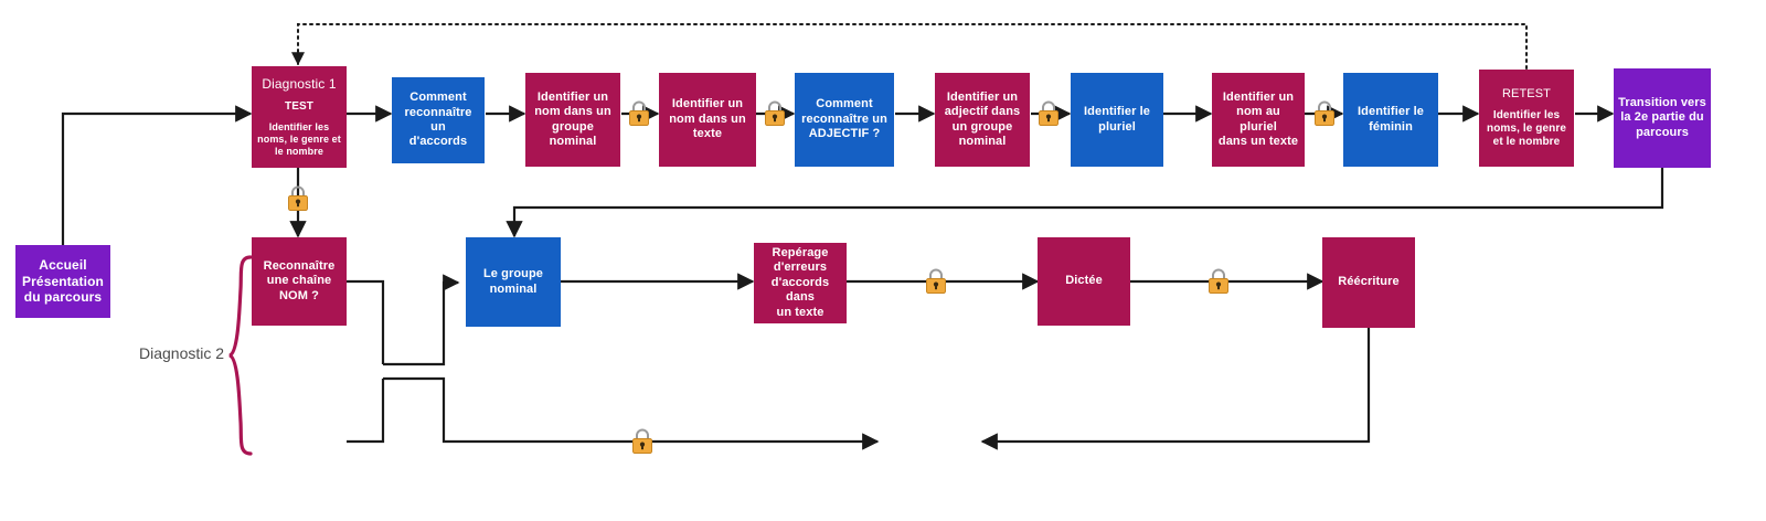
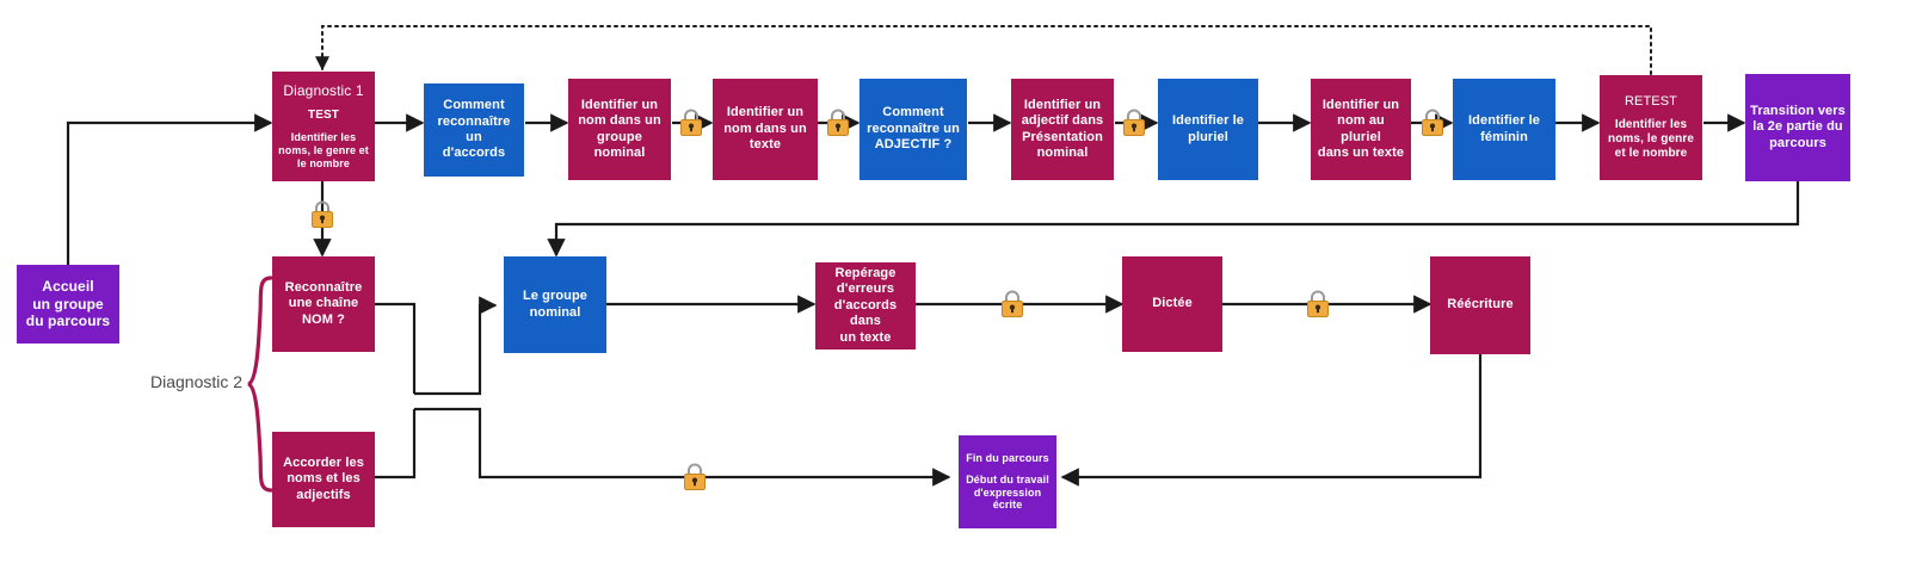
  Accueil
- Présentation
+ un groupe
  du parcours
  Diagnostic 1
  TEST
  Identifier les
  noms, le genre et
  le nombre
  Comment
  reconnaître un
  d'accords
  Identifier un
  nom dans un
  groupe
  nominal
  Identifier un
  nom dans un
  texte
  Comment
  reconnaître un
  ADJECTIF ?
  Identifier un
  adjectif dans
- un groupe
+ Présentation
  nominal
  Identifier le
  pluriel
  Identifier un
  nom au pluriel
  dans un texte
  Identifier le
  féminin
  RETEST
  Identifier les
  noms, le genre
  et le nombre
  Transition vers
  la 2e partie du
  parcours
  Reconnaître
  une chaîne
  NOM ?
  Le groupe
  nominal
  Repérage
  d'erreurs
  d'accords dans
  un texte
  Dictée
  Réécriture
+ Accorder les
+ noms et les
+ adjectifs
+ Fin du parcours
+ Début du travail
+ d'expression écrite
  Diagnostic 2
